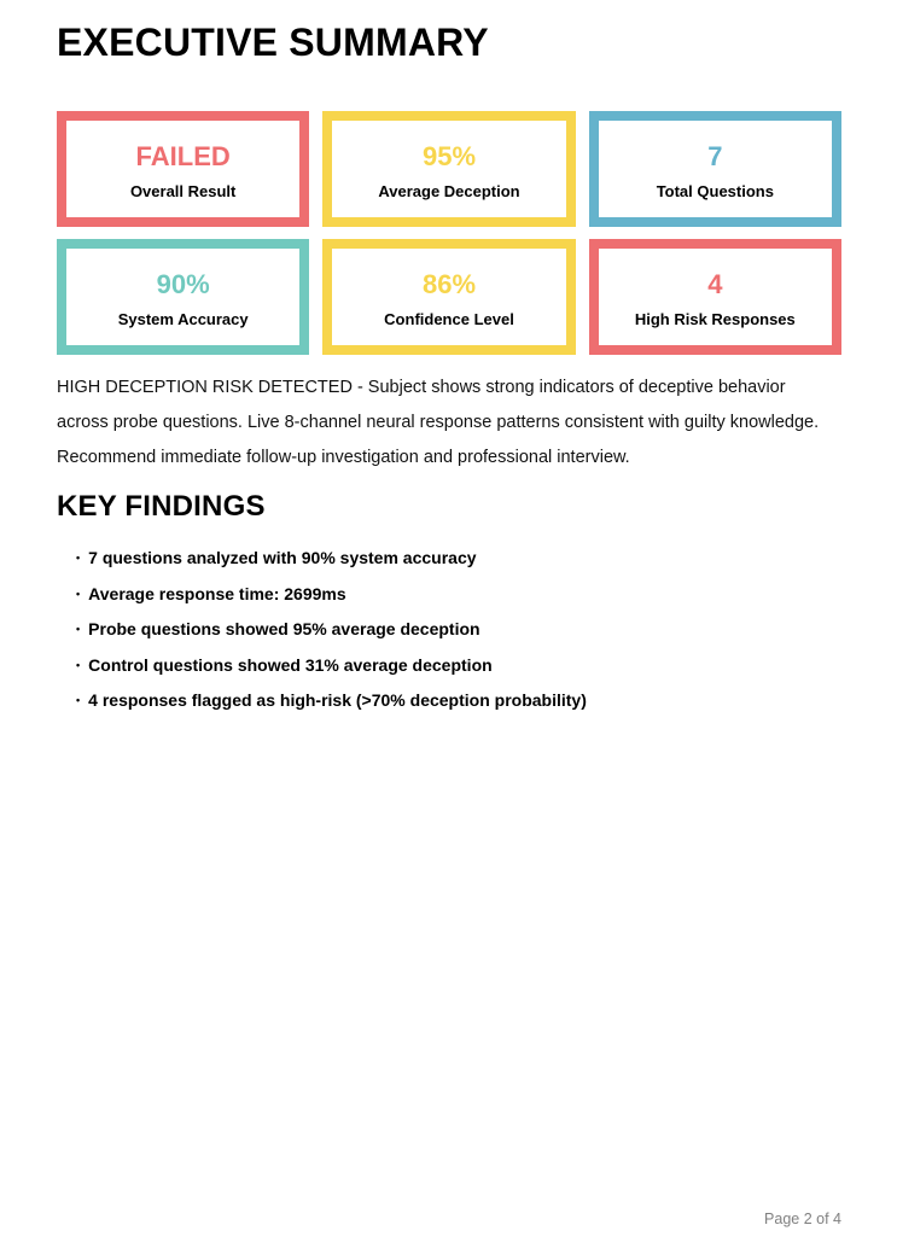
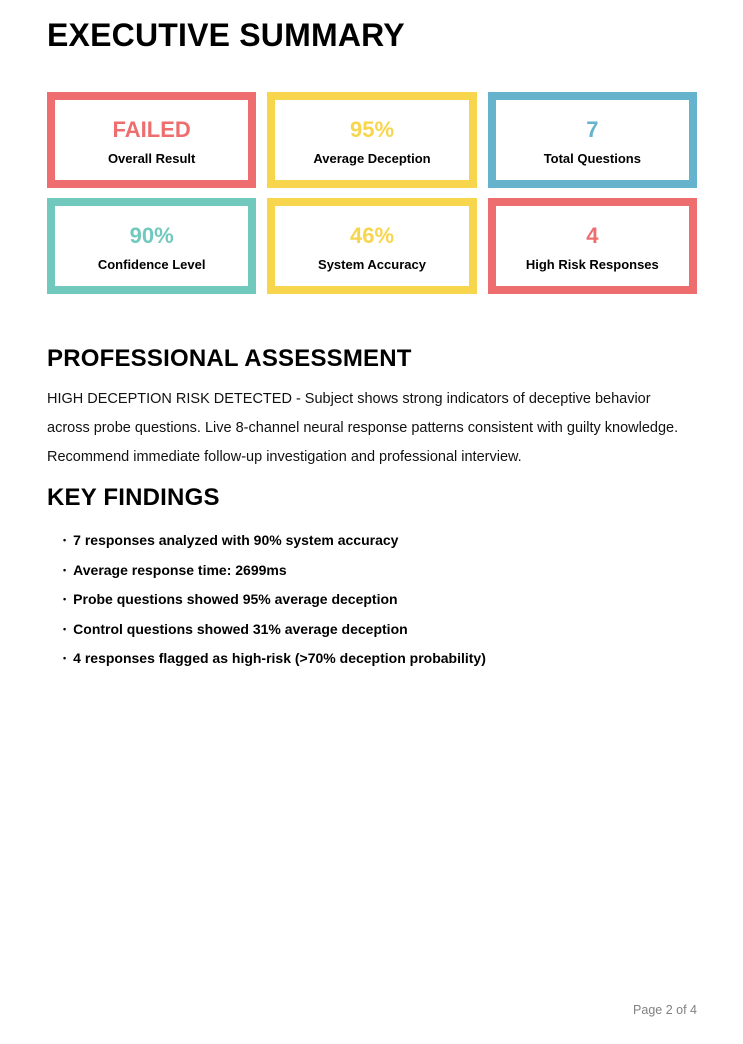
  EXECUTIVE SUMMARY
  FAILED
  Overall Result
  95%
  Average Deception
  7
  Total Questions
  90%
- System Accuracy
+ Confidence Level
- 86%
+ 46%
- Confidence Level
+ System Accuracy
  4
  High Risk Responses
+ PROFESSIONAL ASSESSMENT
  HIGH DECEPTION RISK DETECTED - Subject shows strong indicators of deceptive behavior across probe questions. Live 8-channel neural response patterns consistent with guilty knowledge. Recommend immediate follow-up investigation and professional interview.
  KEY FINDINGS
- • 7 questions analyzed with 90% system accuracy
+ • 7 responses analyzed with 90% system accuracy
  • Average response time: 2699ms
  • Probe questions showed 95% average deception
  • Control questions showed 31% average deception
  • 4 responses flagged as high-risk (>70% deception probability)
  Page 2 of 4
